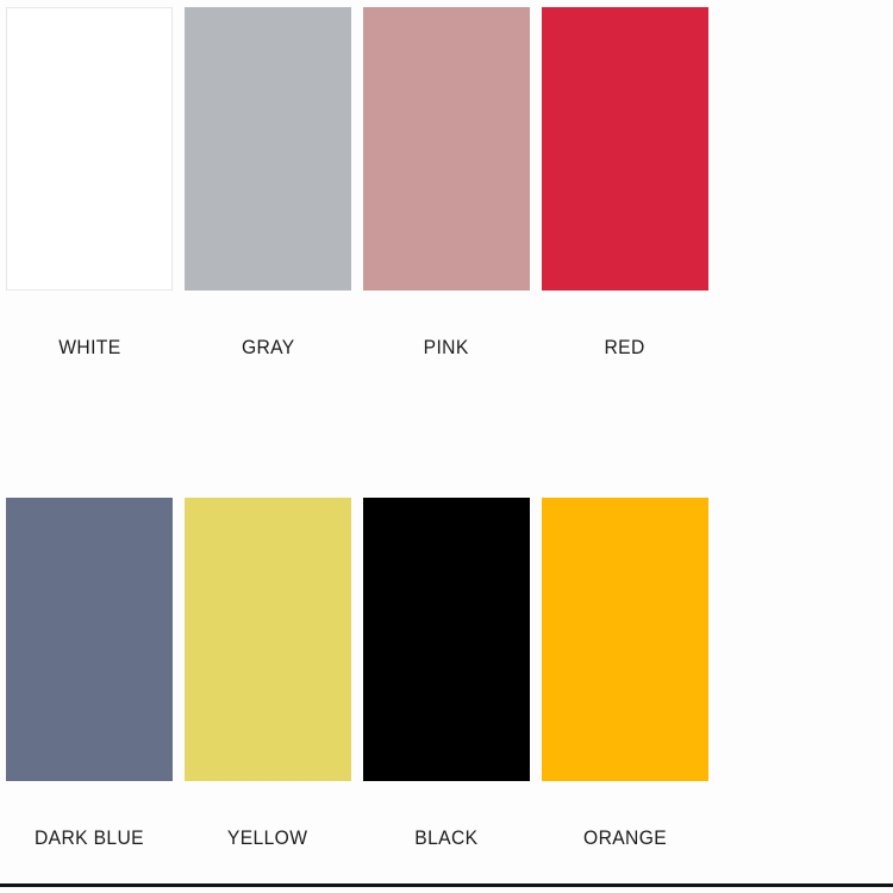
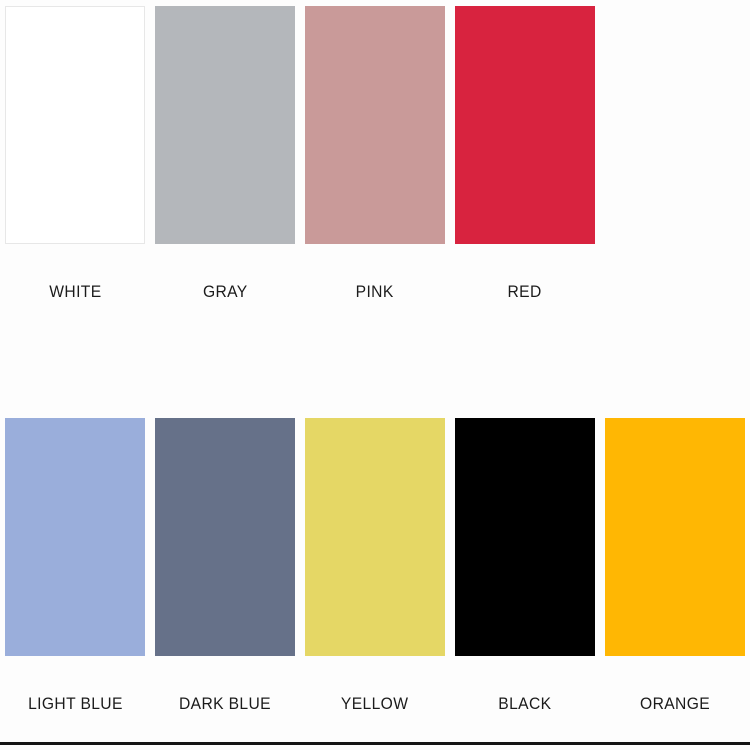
  WHITE
  GRAY
  PINK
  RED
+ LIGHT BLUE
  DARK BLUE
  YELLOW
  BLACK
  ORANGE
